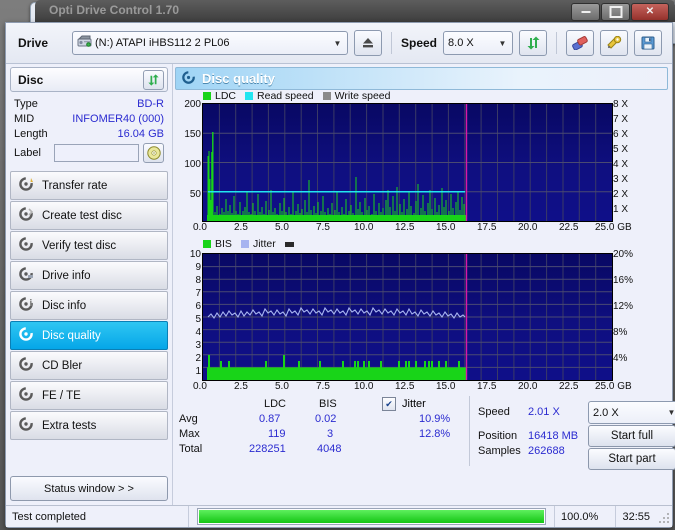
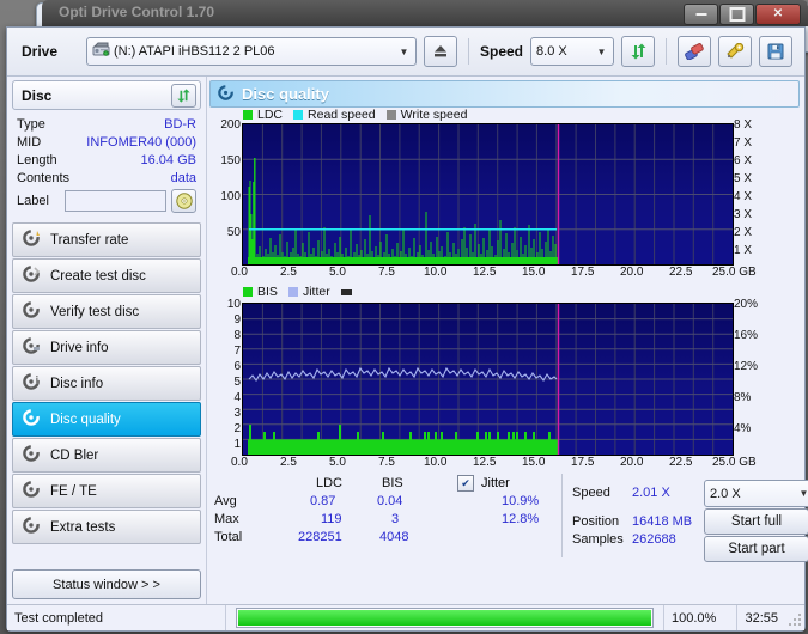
  Opti Drive Control 1.70
  ✕
  Drive
  (N:) ATAPI iHBS112 2 PL06
  ▼
  Speed
  8.0 X
  ▼
  Disc
  Type
  BD-R
  MID
  INFOMER40 (000)
  Length
  16.04 GB
+ Contents
+ data
  Label
  Transfer rate
  Create test disc
  Verify test disc
  Drive info
  Disc info
  Disc quality
  CD Bler
  FE / TE
  Extra tests
  Status window > >
  Disc quality
  LDC
  Read speed
  Write speed
  200
  150
  100
  50
  8 X
  7 X
  6 X
  5 X
  4 X
  3 X
  2 X
  1 X
  0.0
  2.5
  5.0
  7.5
  10.0
  12.5
  15.0
  17.5
  20.0
  22.5
  25.0 GB
  BIS
  Jitter
  10
  9
  8
  7
  6
  5
  4
  3
  2
  1
  20%
  16%
  12%
  8%
  4%
  0.0
  2.5
  5.0
  7.5
  10.0
  12.5
  15.0
  17.5
  20.0
  22.5
  25.0 GB
  LDC
  BIS
  Avg
  0.87
- 0.02
+ 0.04
  Max
  119
  3
  Total
  228251
  4048
  ✔
  Jitter
  10.9%
  12.8%
  Speed
  2.01 X
  2.0 X
  ▼
  Position
  16418 MB
  Samples
  262688
  Start full
  Start part
  Test completed
  100.0%
  32:55
